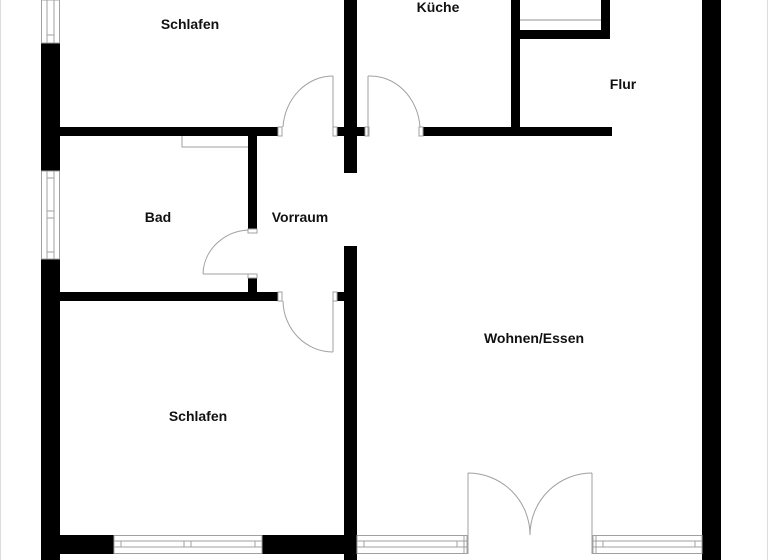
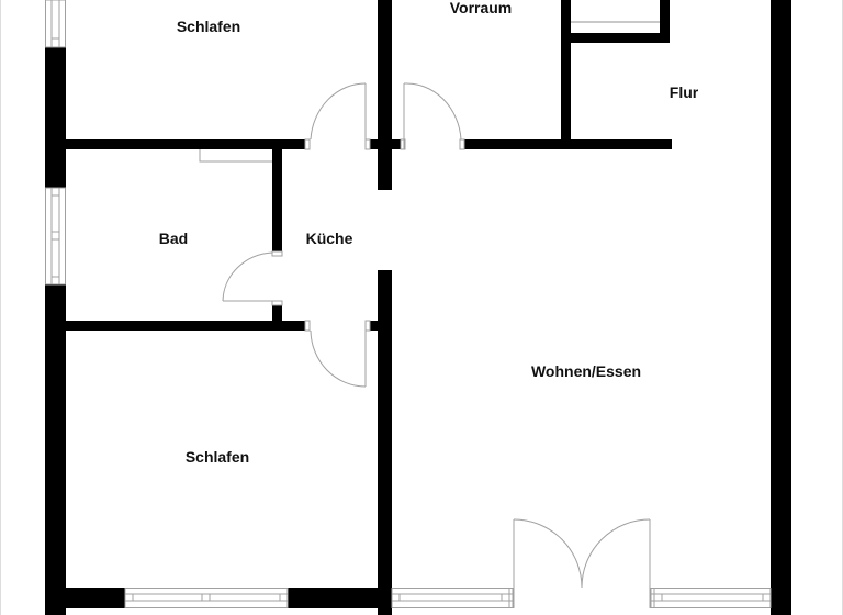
  Schlafen
- Küche
+ Vorraum
  Flur
  Bad
- Vorraum
+ Küche
  Wohnen/Essen
  Schlafen
